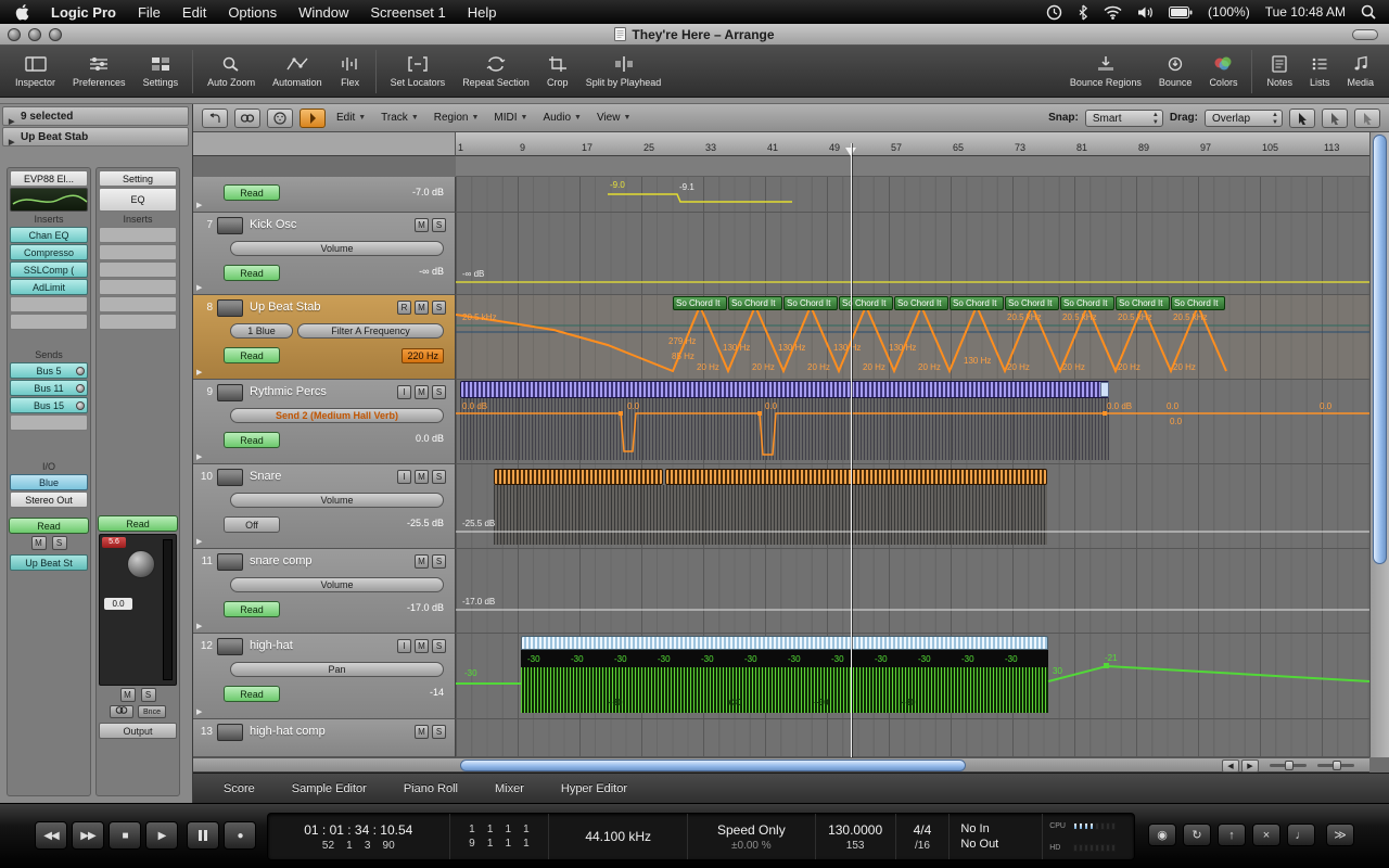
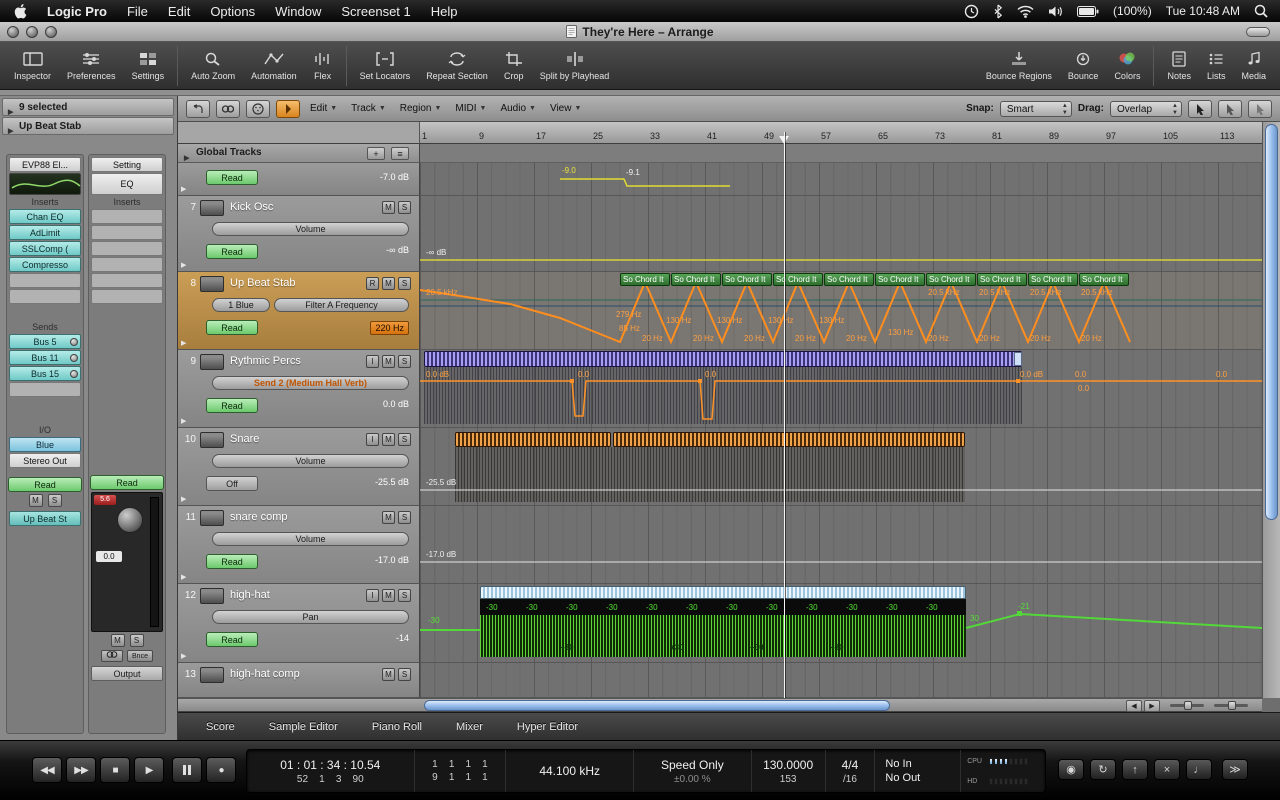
  Logic Pro
  File
  Edit
  Options
  Window
  Screenset 1
  Help
  (100%)
  Tue 10:48 AM
  They're Here – Arrange
  Inspector
  Preferences
  Settings
  Auto Zoom
  Automation
  Flex
  Set Locators
  Repeat Section
  Crop
  Split by Playhead
  Bounce Regions
  Bounce
  Colors
  Notes
  Lists
  Media
  9 selected
  Up Beat Stab
  EVP88 El...
  Inserts
  Chan EQ
- Compresso
+ AdLimit
  SSLComp (
- AdLimit
+ Compresso
  Sends
  Bus 5
  Bus 11
  Bus 15
  I/O
  Blue
  Stereo Out
  Read
  M
  S
  Up Beat St
  Setting
  EQ
  Inserts
  Read
  0.0
  M
  S
  Output
  Edit
  Track
  Region
  MIDI
  Audio
  View
  Snap:
  Smart
  Drag:
  Overlap
  1
  9
  17
  25
  33
  41
  49
  57
  65
  73
  81
  89
  97
  105
  113
+ Global Tracks
+ +
+ ≡
  Read
  -7.0 dB
  7
  Kick Osc
  M
  S
  Volume
  Read
  -∞ dB
  8
  Up Beat Stab
  R
  M
  S
  1 Blue
  Filter A Frequency
  Read
  220 Hz
  9
  Rythmic Percs
  I
  M
  S
  Send 2 (Medium Hall Verb)
  Read
  0.0 dB
  10
  Snare
  I
  M
  S
  Volume
  Off
  -25.5 dB
  11
  snare comp
  M
  S
  Volume
  Read
  -17.0 dB
  12
  high-hat
  I
  M
  S
  Pan
  Read
  -14
  13
  high-hat comp
  M
  S
  -9.0
  -9.1
  -∞ dB
  So Chord It
  So Chord It
  So Chord It
  S Chord It
  So Chord It
  So Chord It
  So Chord It
  So Chord It
  So Chord It
  So Chord It
  20.5 kHz
  279 Hz
  85 Hz
  130 Hz
  20 Hz
  130 Hz
  20 Hz
  130 Hz
  20 Hz
  130 Hz
  20 Hz
  130 Hz
  20 Hz
  20.5 kHz
  20 Hz
  20.5 kHz
  20 Hz
  20.5 kHz
  20 Hz
  20.5 kHz
  20 Hz
  0.0 dB
  0.0
  0.0
  0.0 dB
  0.0
  0.0
  0.0
  -25.5 dB
  -17.0 dB
  -30
  -30
  -30
  -30
  -30
  -30
  -30
  -30
  -30
  -30
  -30
  -30
  +30
  +30
  +30
  +30
  -30
  30
  -21
  Score
  Sample Editor
  Piano Roll
  Mixer
  Hyper Editor
  ◀◀
  ▶▶
  ■
  ▶
  ●
  01 : 01 : 34 : 10.54
  52 1 3 90
  1 1 1 1
  9 1 1 1
  44.100 kHz
  Speed Only
  ±0.00 %
  130.0000
  153
  4/4
  /16
  No In
  No Out
  ◉
  ↻
  ↑
  ×
  ♩
  ≫
